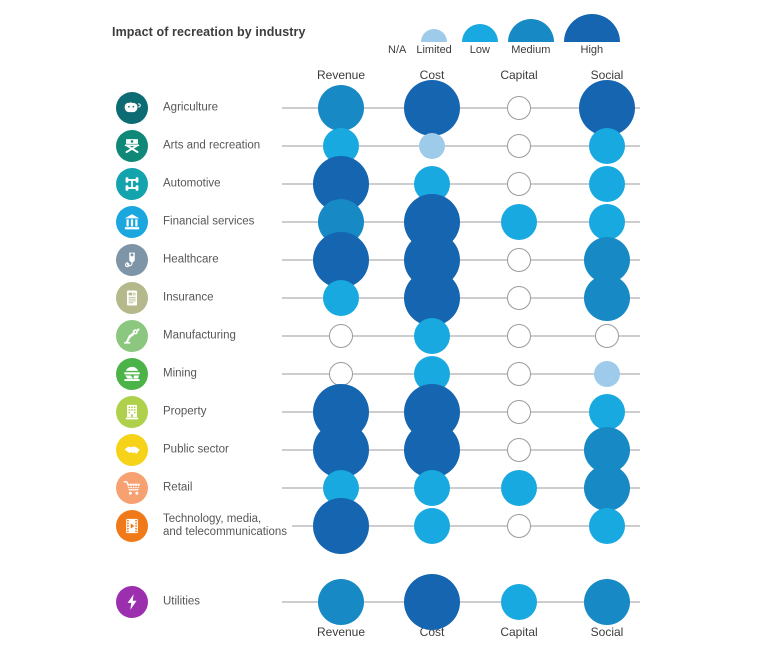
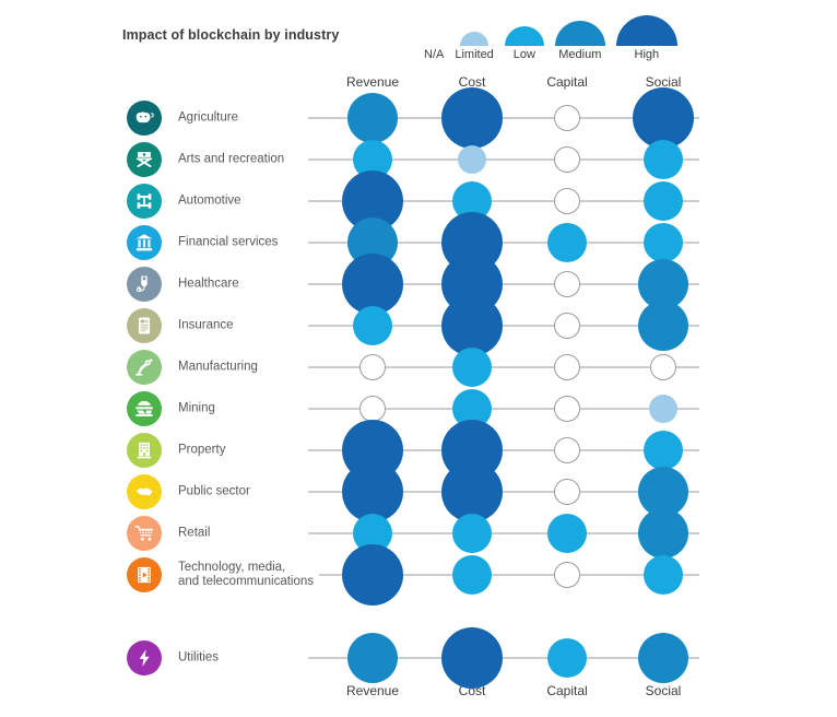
- Impact of recreation by industry
+ Impact of blockchain by industry
  N/A
  Limited
  Low
  Medium
  High
  Revenue
  Cost
  Capital
  Social
  Agriculture
  Arts and recreation
  Automotive
  Financial services
  Healthcare
  Insurance
  Manufacturing
  Mining
  Property
  Public sector
  Retail
  Technology, media,
  and telecommunications
  Utilities
  Revenue
  Cost
  Capital
  Social
